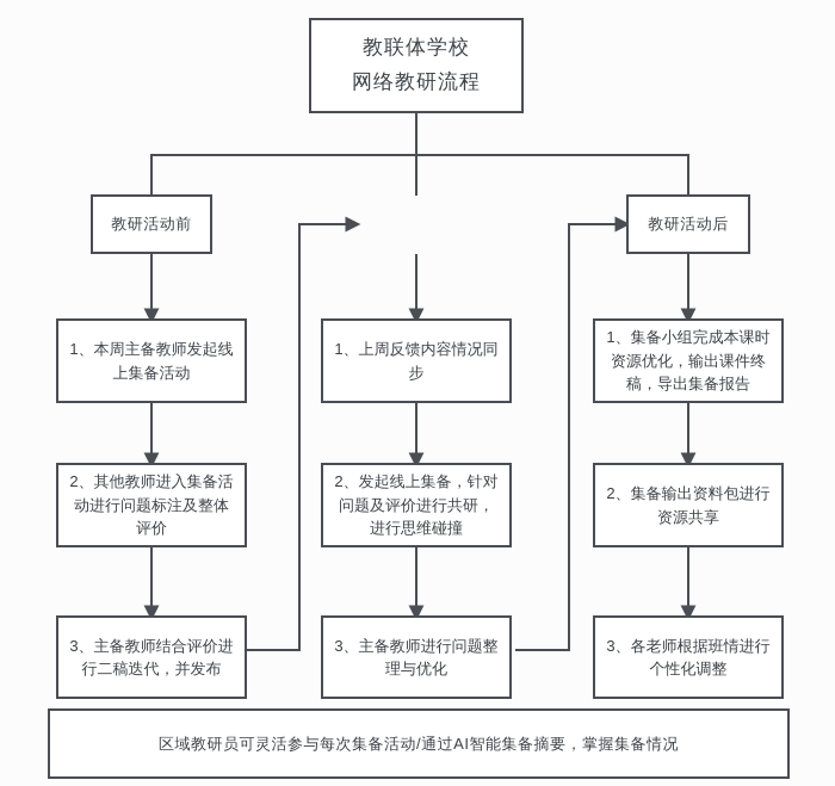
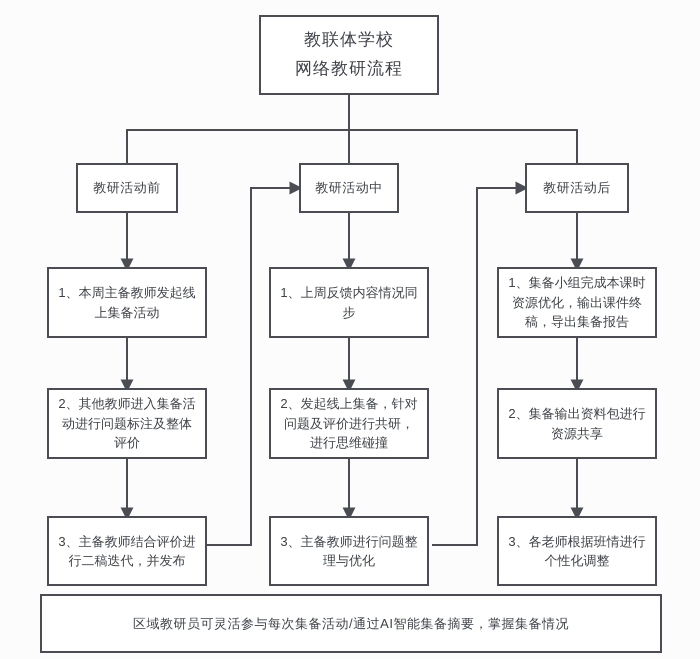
  教联体学校
  网络教研流程
  教研活动前
+ 教研活动中
  教研活动后
  1、本周主备教师发起线上集备活动
  2、其他教师进入集备活动进行问题标注及整体评价
  3、主备教师结合评价进行二稿迭代，并发布
  1、上周反馈内容情况同步
  2、发起线上集备，针对问题及评价进行共研，进行思维碰撞
  3、主备教师进行问题整理与优化
  1、集备小组完成本课时资源优化，输出课件终稿，导出集备报告
  2、集备输出资料包进行资源共享
  3、各老师根据班情进行个性化调整
  区域教研员可灵活参与每次集备活动/通过AI智能集备摘要，掌握集备情况
